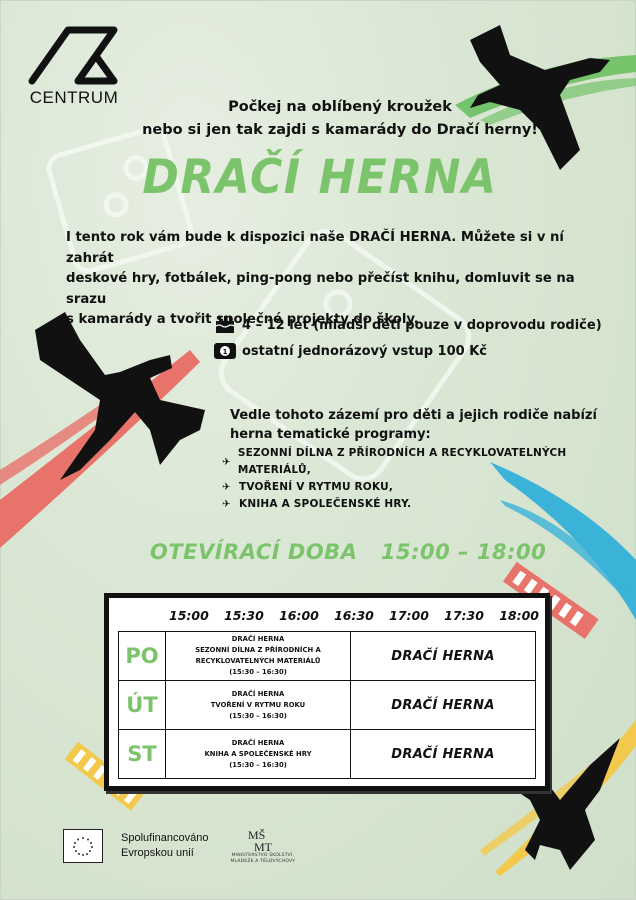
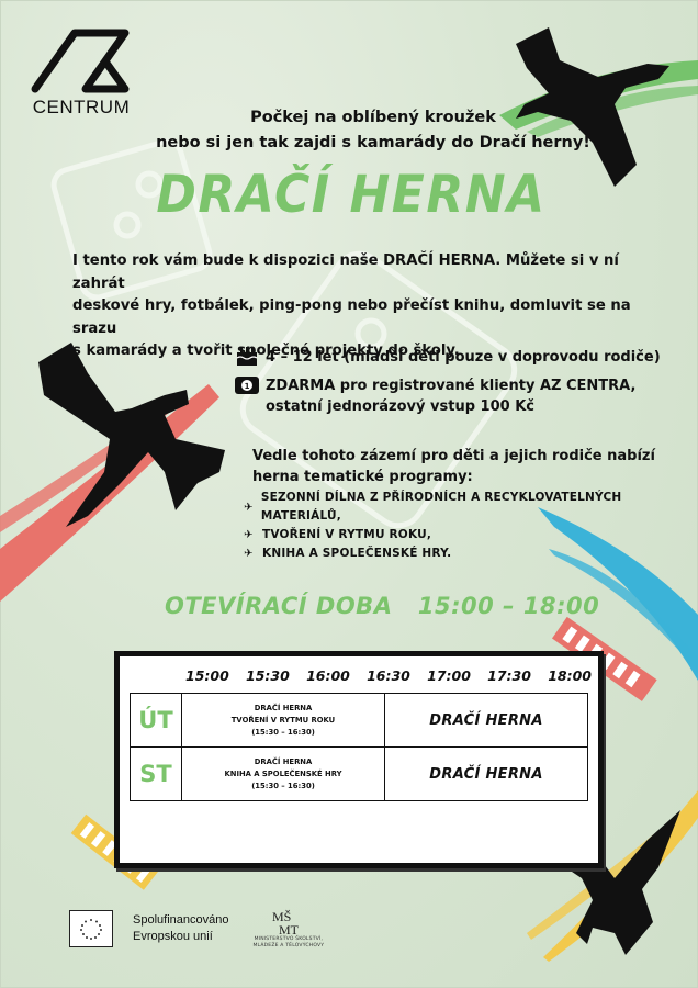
  CENTRUM
  Počkej na oblíbený kroužek
  nebo si jen tak zajdi s kamarády do Dračí herny!
  DRAČÍ HERNA
  I tento rok vám bude k dispozici naše DRAČÍ HERNA. Můžete si v ní zahrát
  deskové hry, fotbálek, ping-pong nebo přečíst knihu, domluvit se na srazu
  s kamarády a tvořitpolečné projekty do školy.
  4 – 12 let (mladší děti pouze v doprovodu rodiče)
  1
+ ZDARMA pro registrované klienty AZ CENTRA,
  ostatní jednorázový vstup 100 Kč
  Vedle tohoto zázemí pro děti a jejich rodiče nabízí
  herna tematické programy:
  ✈
  SEZONNÍ DÍLNA Z PŘÍRODNÍCH A RECYKLOVATELNÝCH MATERIÁLŮ,
  ✈
  TVOŘENÍ V RYTMU ROKU,
  ✈
  KNIHA A SPOLEČENSKÉ HRY.
  OTEVÍRACÍ DOBA 15:00 – 18:00
  15:00
  15:30
  16:00
  16:30
  17:00
  17:30
  18:00
- PO	DRAČÍ HERNA SEZONNÍ DÍLNA Z PŘÍRODNÍCH A RECYKLOVATELNÝCH MATERIÁLŮ (15:30 – 16:30)	DRAČÍ HERNA
  ÚT	DRAČÍ HERNA TVOŘENÍ V RYTMU ROKU (15:30 – 16:30)	DRAČÍ HERNA
  ST	DRAČÍ HERNA KNIHA A SPOLEČENSKÉ HRY (15:30 – 16:30)	DRAČÍ HERNA
  Spolufinancováno
  Evropskou unií
  MŠ
  MT
